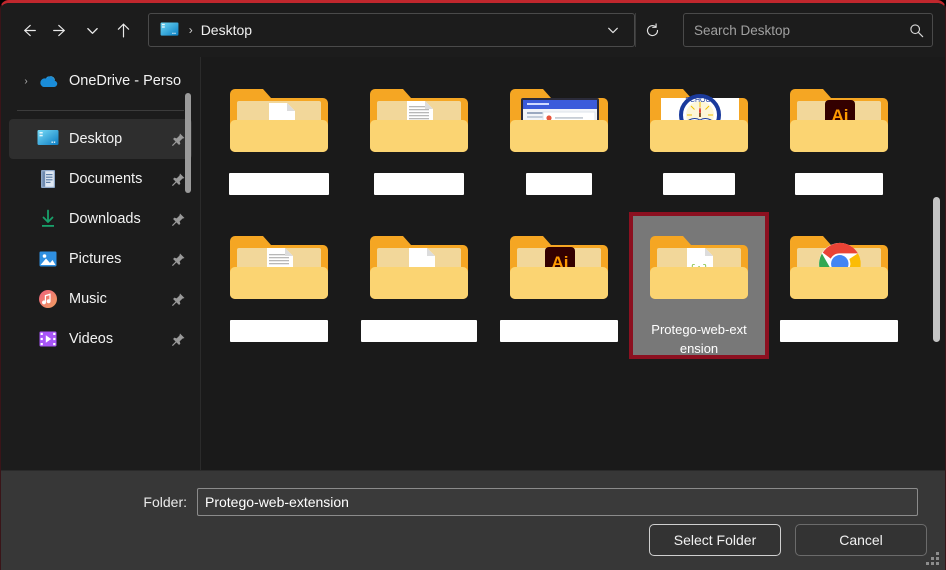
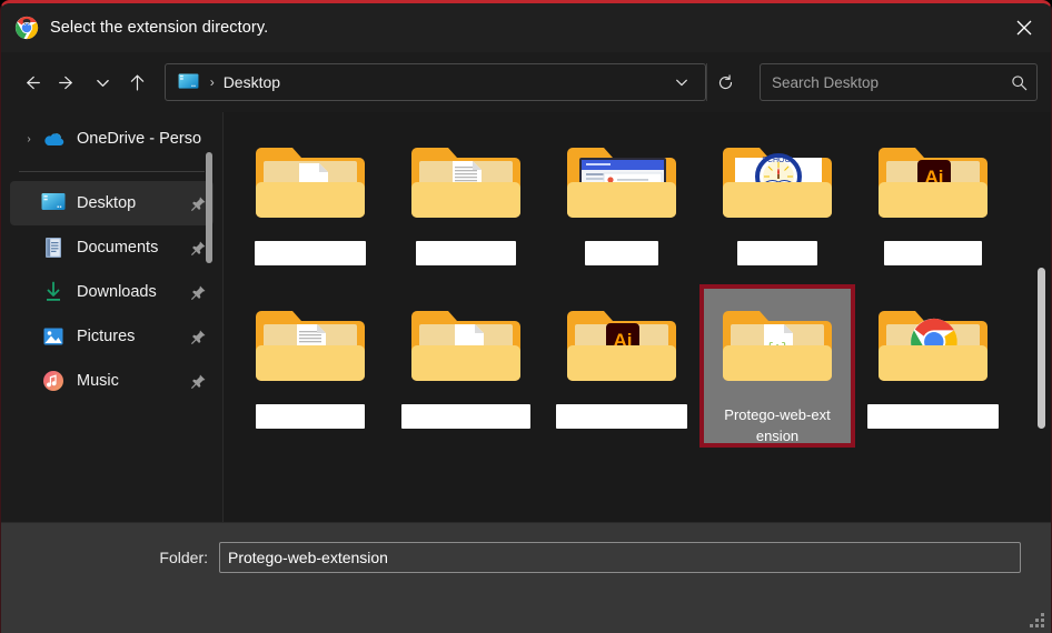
+ Select the extension directory.
  ›
  Desktop
  Search Desktop
  ›
  OneDrive - Perso
  Desktop
  Documents
  Downloads
  Pictures
  Music
- Videos
  Ai
  Ai
  Protego-web-extension
  Folder:
  Protego-web-extension
- Select Folder
- Cancel
